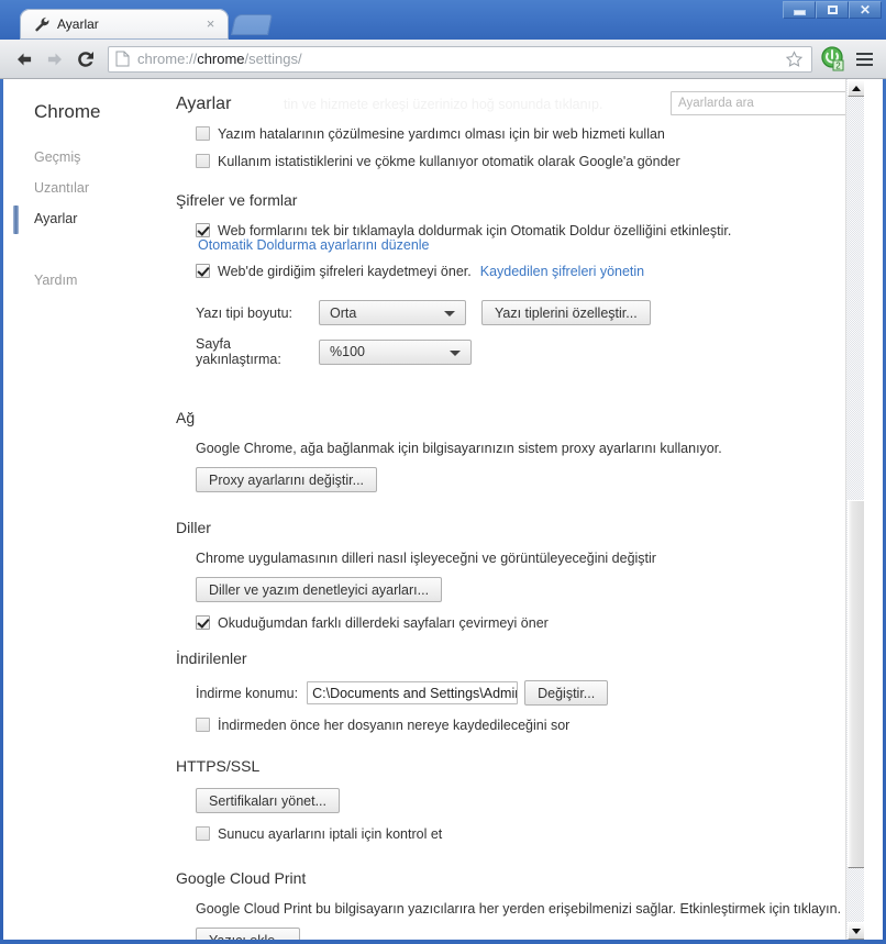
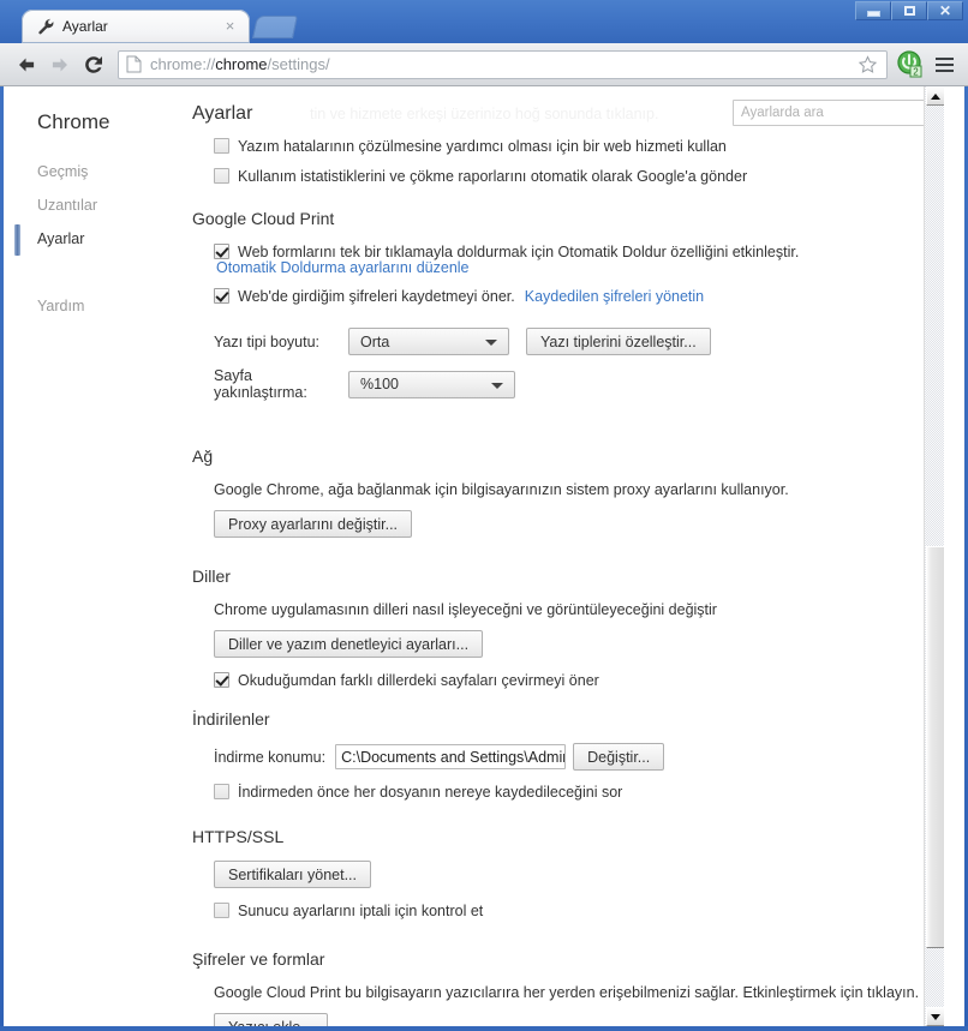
  ✕
  Ayarlar
  ×
  chrome://chrome/settings/
  2
  Chrome
  Geçmiş
  Uzantılar
  Ayarlar
  Yardım
  Ayarlar
  Ayarlarda ara
  Yazım hatalarının çözülmesine yardımcı olması için bir web hizmeti kullan
- Kullanım istatistiklerini ve çökme kullanıyor otomatik olarak Google'a gönder
+ Kullanım istatistiklerini ve çökme raporlarını otomatik olarak Google'a gönder
- Şifreler ve formlar
+ Google Cloud Print
  Web formlarını tek bir tıklamayla doldurmak için Otomatik Doldur özelliğini etkinleştir.
  Otomatik Doldurma ayarlarını düzenle
  Web'de girdiğim şifreleri kaydetmeyi öner.
  Kaydedilen şifreleri yönetin
  Yazı tipi boyutu:
  Orta
  Yazı tiplerini özelleştir...
  Sayfa yakınlaştırma:
  %100
  Ağ
  Google Chrome, ağa bağlanmak için bilgisayarınızın sistem proxy ayarlarını kullanıyor.
  Proxy ayarlarını değiştir...
  Diller
  Chrome uygulamasının dilleri nasıl işleyeceğni ve görüntüleyeceğini değiştir
  Diller ve yazım denetleyici ayarları...
  Okuduğumdan farklı dillerdeki sayfaları çevirmeyi öner
  İndirilenler
  İndirme konumu:
  C:\Documents and Settings\Admi
  Değiştir...
  İndirmeden önce her dosyanın nereye kaydedileceğini sor
  HTTPS/SSL
  Sertifikaları yönet...
  Sunucu ayarlarını iptali için kontrol et
- Google Cloud Print
+ Şifreler ve formlar
  Google Cloud Print bu bilgisayarın yazıcılarıra her yerden erişebilmenizi sağlar. Etkinleştirmek için tıklayın.
